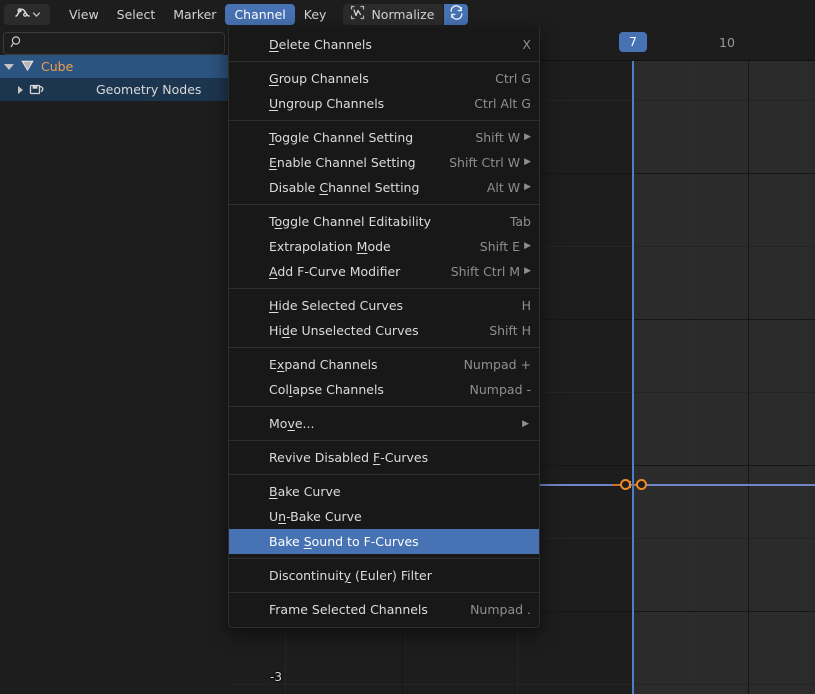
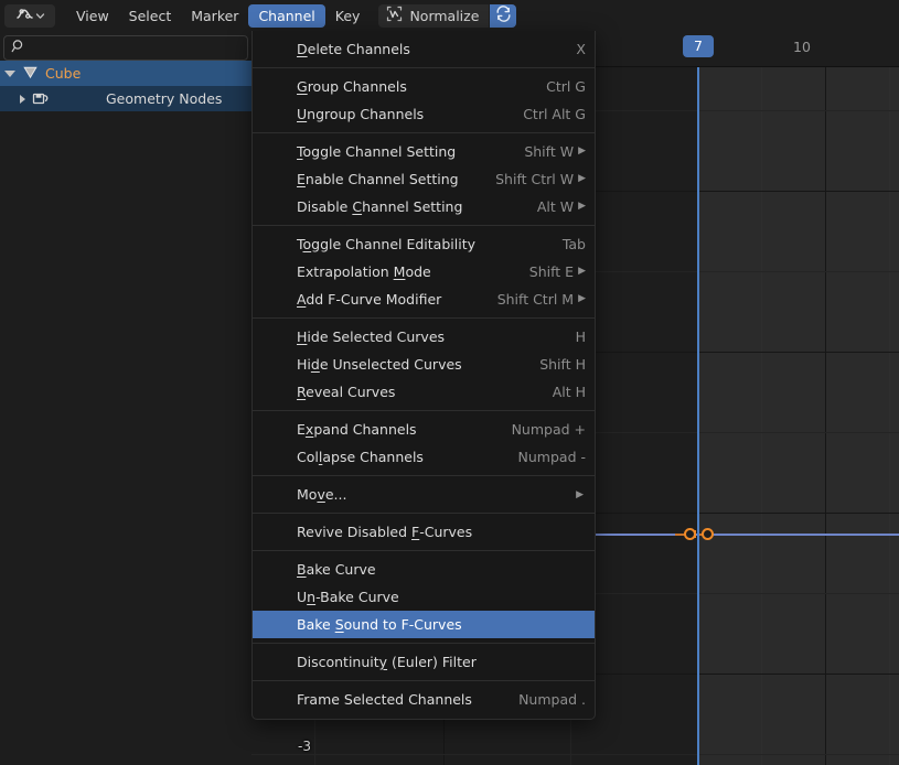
  -3
  10
  7
  View
  Select
  Marker
  Channel
  Key
  Normalize
  Cube
  Geometry Nodes
  Delete Channels
  X
  Group Channels
  Ctrl G
  Ungroup Channels
  Ctrl Alt G
  Toggle Channel Setting
  Shift W
  ▶
  Enable Channel Setting
  Shift Ctrl W
  ▶
  Disable Channel Setting
  Alt W
  ▶
  Toggle Channel Editability
  Tab
  Extrapolation Mode
  Shift E
  ▶
  Add F-Curve Modifier
  Shift Ctrl M
  ▶
  Hide Selected Curves
  H
  Hide Unselected Curves
  Shift H
+ Reveal Curves
+ Alt H
  Expand Channels
  Numpad +
  Collapse Channels
  Numpad -
  Move...
  ▶
  Revive Disabled F-Curves
  Bake Curve
  Un-Bake Curve
  Bake Sound to F-Curves
  Discontinuity (Euler) Filter
  Frame Selected Channels
  Numpad .
